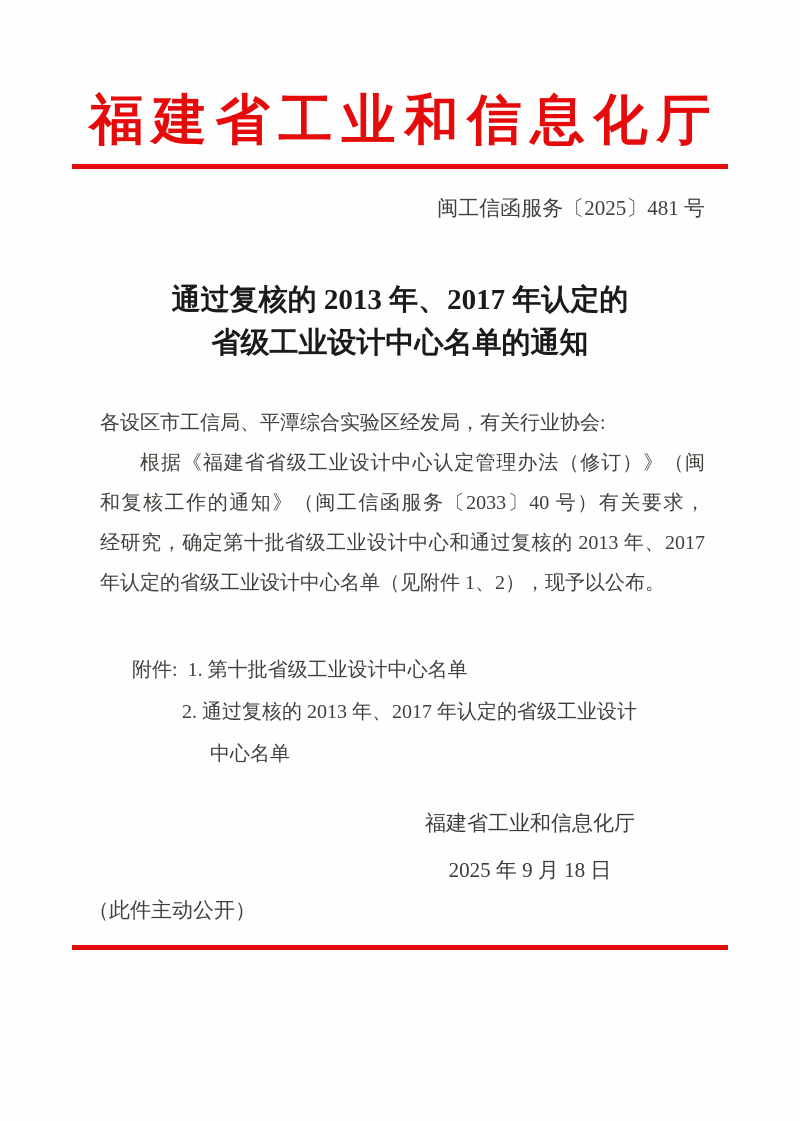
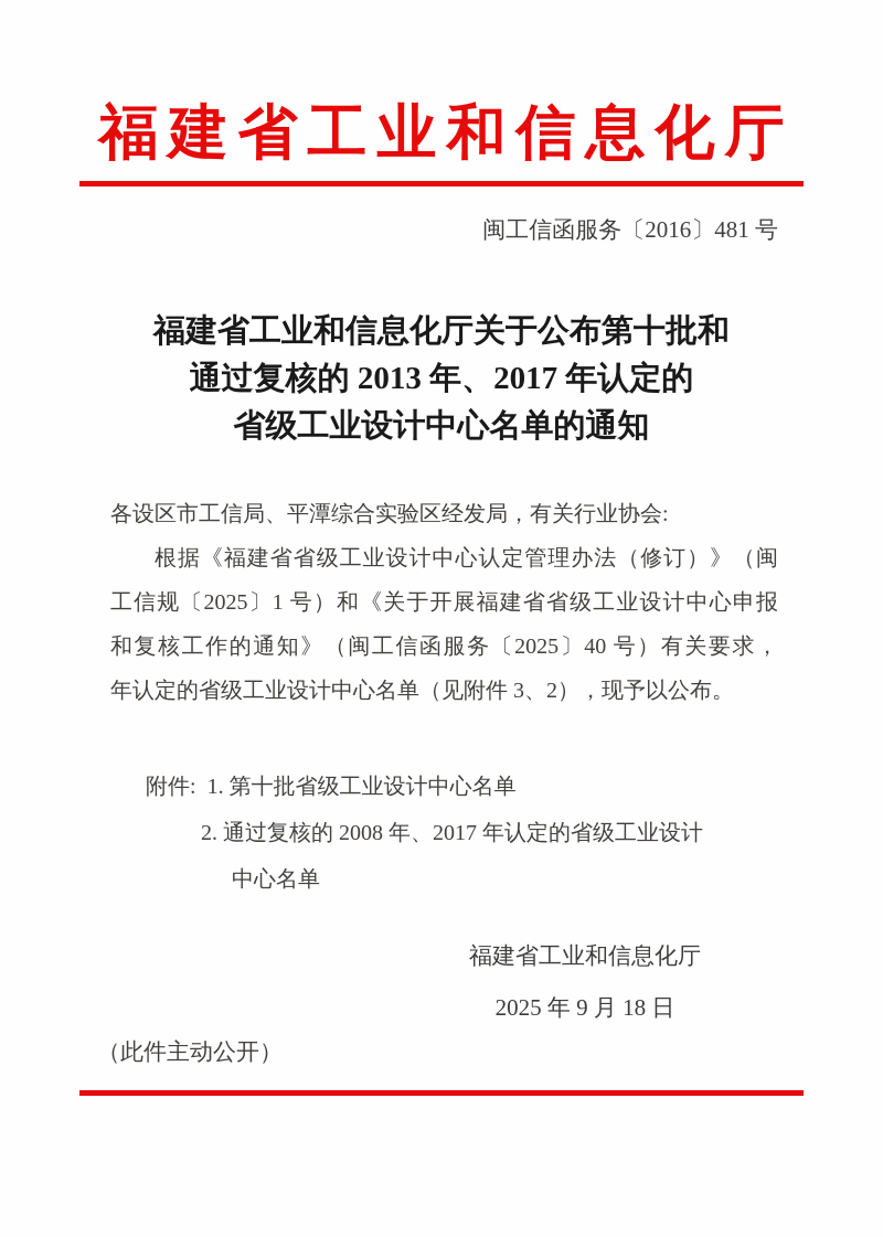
  福建省工业和信息化厅
- 闽工信函服务〔2025〕481 号
+ 闽工信函服务〔2016〕481 号
+ 福建省工业和信息化厅关于公布第十批和
  通过复核的 2013 年、2017 年认定的
  省级工业设计中心名单的通知
  各设区市工信局、平潭综合实验区经发局，有关行业协会:
  根据《福建省省级工业设计中心认定管理办法（修订）》（闽
+ 工信规〔2025〕1 号）和《关于开展福建省省级工业设计中心申报
- 和复核工作的通知》（闽工信函服务〔2033〕40 号）有关要求，
+ 和复核工作的通知》（闽工信函服务〔2025〕40 号）有关要求，
- 经研究，确定第十批省级工业设计中心和通过复核的 2013 年、2017
- 年认定的省级工业设计中心名单（见附件 1、2），现予以公布。
+ 年认定的省级工业设计中心名单（见附件 3、2），现予以公布。
  附件:
  1. 第十批省级工业设计中心名单
- 2. 通过复核的 2013 年、2017 年认定的省级工业设计
+ 2. 通过复核的 2008 年、2017 年认定的省级工业设计
  中心名单
  福建省工业和信息化厅
  2025 年 9 月 18 日
  （此件主动公开）
